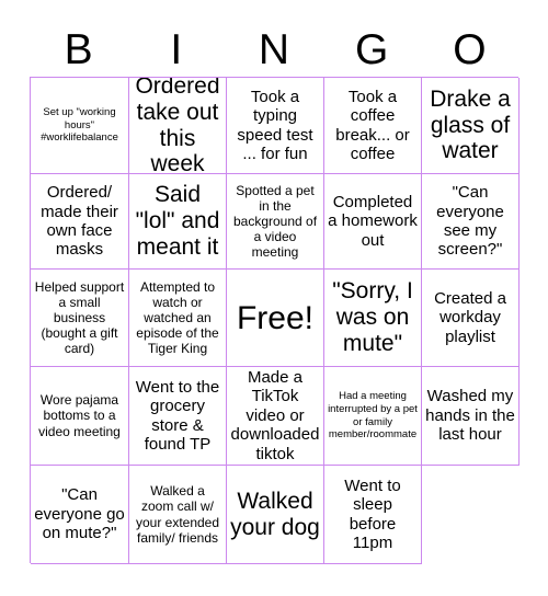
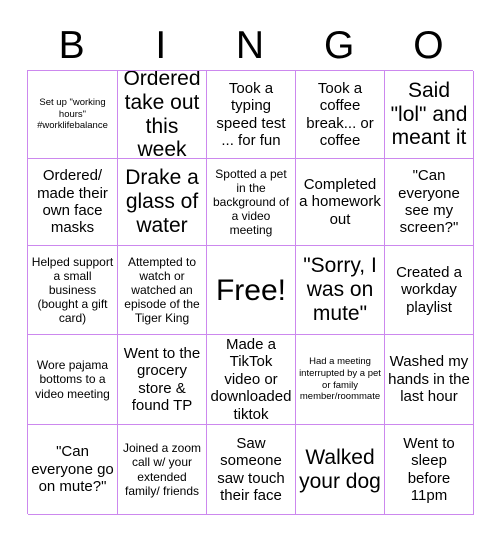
  B
  I
  N
  G
  O
  Set up "working hours" #worklifebalance
  Ordered take out this week
  Took a typing speed test ... for fun
  Took a coffee break... or coffee
- Drake a glass of water
+ Said "lol" and meant it
  Ordered/ made their own face masks
- Said "lol" and meant it
+ Drake a glass of water
  Spotted a pet in the background of a video meeting
  Completed a homework out
  "Can everyone see my screen?"
  Helped support a small business (bought a gift card)
  Attempted to watch or watched an episode of the Tiger King
  Free!
  "Sorry, I was on mute"
  Created a workday playlist
  Wore pajama bottoms to a video meeting
  Went to the grocery store & found TP
  Made a TikTok video or downloaded tiktok
  Had a meeting interrupted by a pet or family member/roommate
  Washed my hands in the last hour
  "Can everyone go on mute?"
- Walked a zoom call w/ your extended family/ friends
+ Joined a zoom call w/ your extended family/ friends
+ Saw someone saw touch their face
  Walked your dog
  Went to sleep before 11pm
